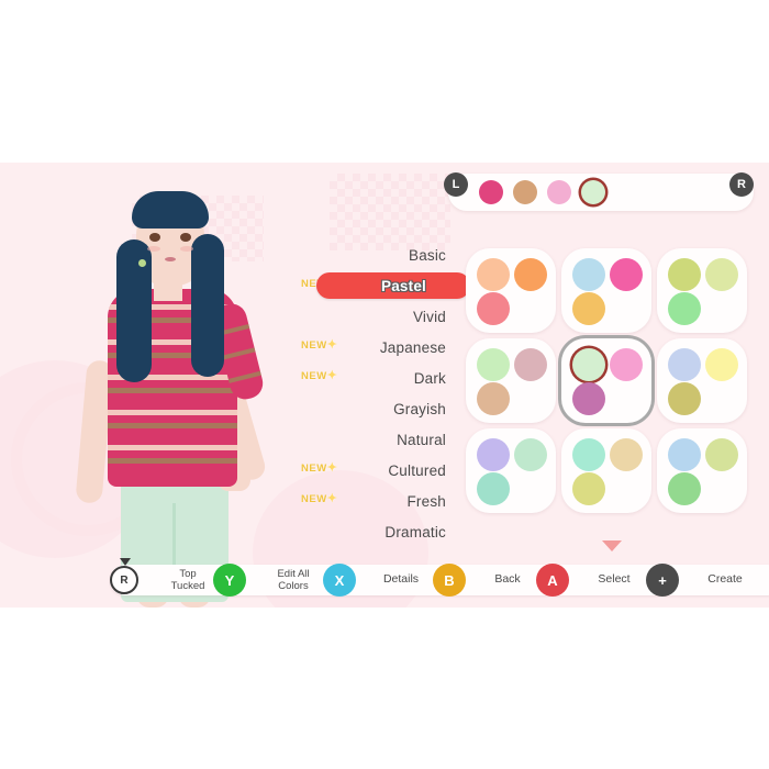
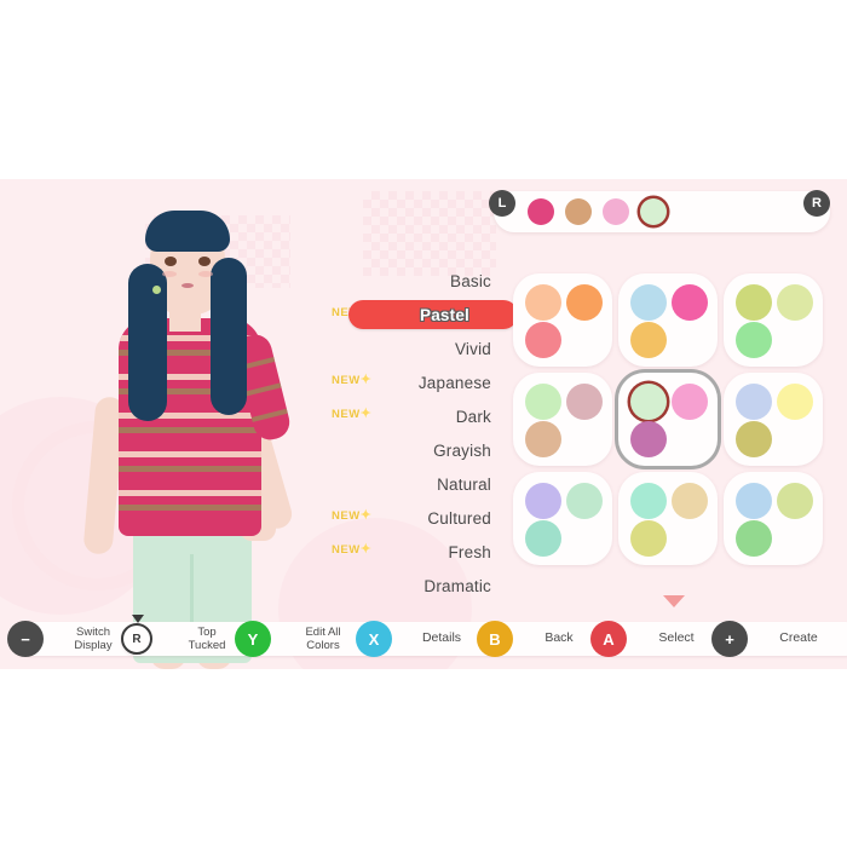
  Basic
  Pastel
  Vivid
  NEW✦
  Japanese
  NEW✦
  Dark
  Grayish
  Natural
  NEW✦
  Cultured
  NEW✦
  Fresh
  Dramatic
  L
  R
+ −
+ Switch
+ Display
  R
  Top
  Tucked
  Y
  Edit All
  Colors
  X
  Details
  B
  Back
  A
  Select
  +
  Create
